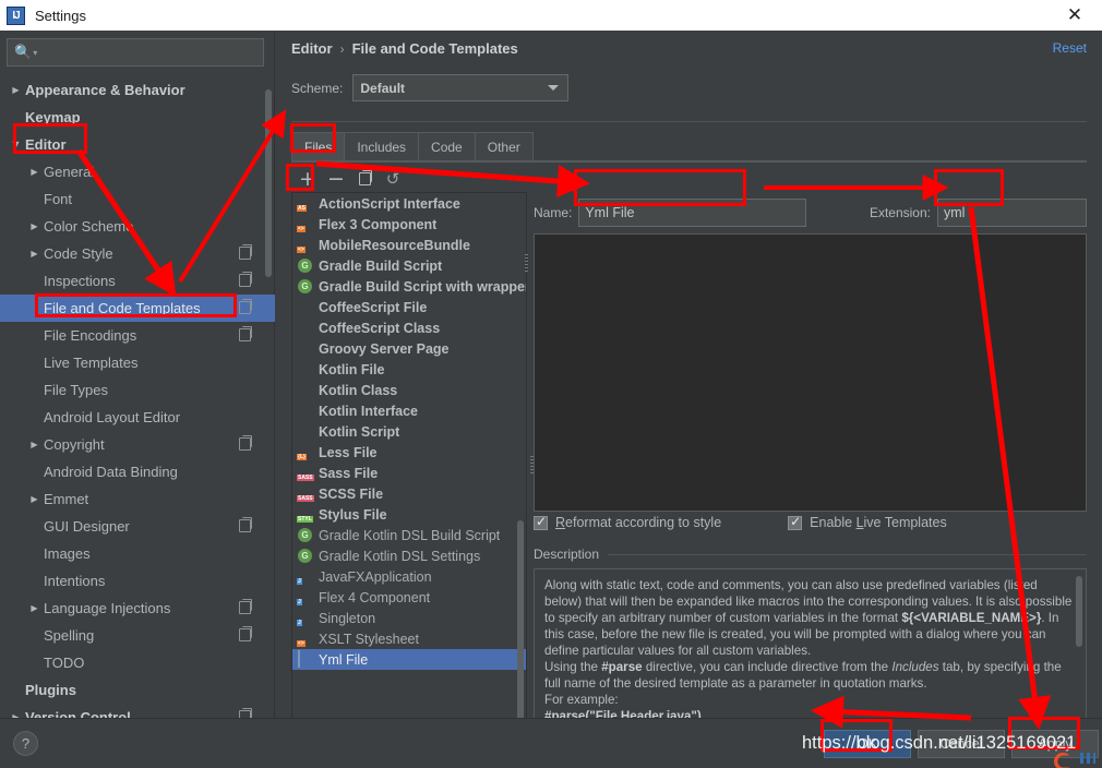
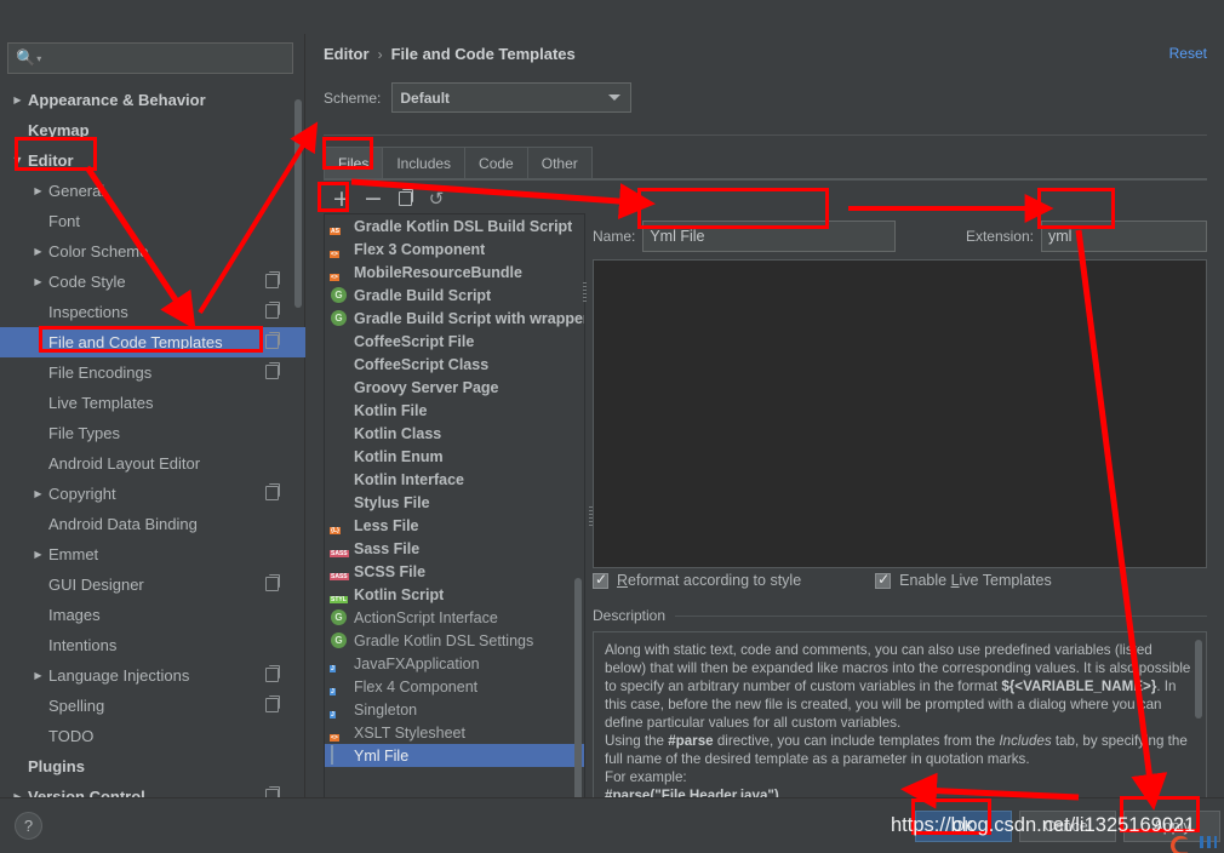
- IJ
- Settings
- ✕
  🔍
  ▾
  ▶
  Appearance & Behavior
  Keymap
  ▼
  Editor
  ▶
  Genera
  Font
  ▶
  Color Schem
  ▶
  Code Style
  Inspections
  File and Code Templates
  File Encodings
  Live Templates
  File Types
  Android Layout Editor
  ▶
  Copyright
  Android Data Binding
  ▶
  Emmet
  GUI Designer
  Images
  Intentions
  ▶
  Language Injections
  Spelling
  TODO
  Plugins
  Editor
  ›
  File and Code Templates
  Reset
  Scheme:
  Default
  Files
  Includes
  Code
  Other
  +
  −
  ↺
- ActionScript Interface
+ Gradle Kotlin DSL Build Script
  Flex 3 Component
  MobileResourceBundle
  G
  Gradle Build Script
  G
  Gradle Build Script with wrappe
  CoffeeScript File
  CoffeeScript Class
  Groovy Server Page
  Kotlin File
  Kotlin Class
+ Kotlin Enum
  Kotlin Interface
- Kotlin Script
+ Stylus File
  Less File
  Sass File
  SCSS File
- Stylus File
+ Kotlin Script
  G
- Gradle Kotlin DSL Build Script
+ ActionScript Interface
  G
  Gradle Kotlin DSL Settings
  JavaFXApplication
  Flex 4 Component
  Singleton
  XSLT Stylesheet
  Yml File
  Name:
  Yml File
  Extension:
  yml
  Reformat according to style
  Enable Live Templates
  Description
  Along with static text, code and comments, you can also use predefined variables (lised below) that will then be expanded like macros into the corresponding values. It is also possible to specify an arbitrary number of custom variables in the format ${<VARIABLE_NAM>}. In this case, before the new file is created, you will be prompted with a dialog where youan define particular values for all custom variables.
- Using the #parse directive, you can include directive from the Includes tab, by specifyig the full name of the desired template as a parameter in quotation marks.
+ Using the #parse directive, you can include templates from the Includes tab, by specifyng the full name of the desired template as a parameter in quotation marks.
  For example:
  #parse("File Header.java")
  ?
  OK
  Cancel
  Apply
  https://blog.csdn.net/li1325169021
